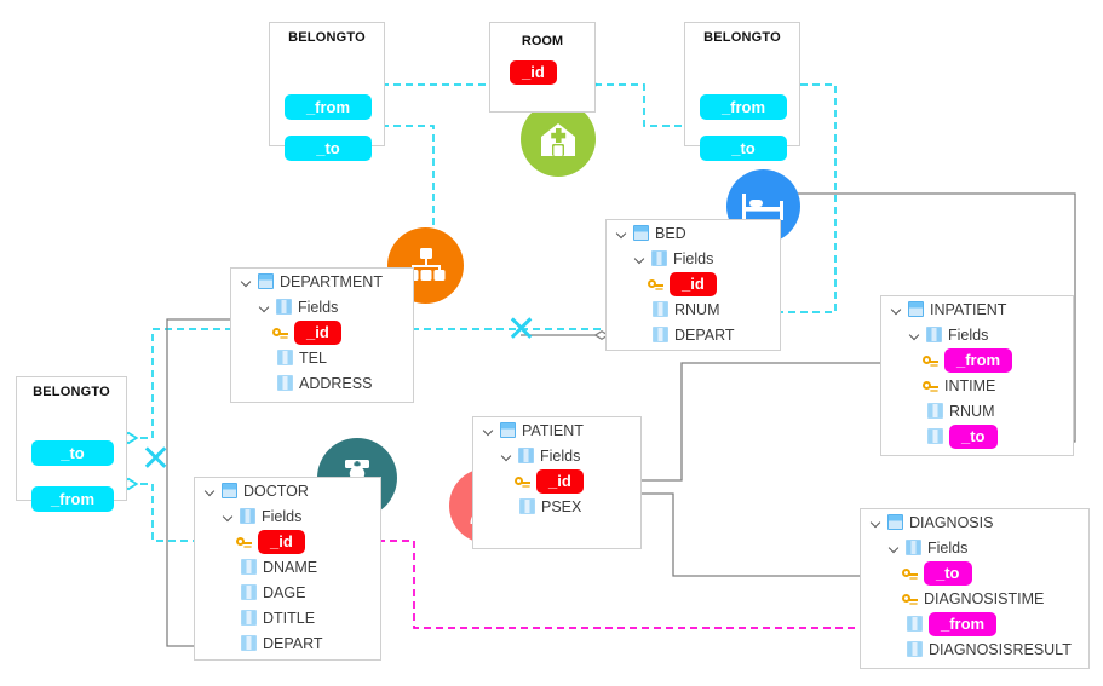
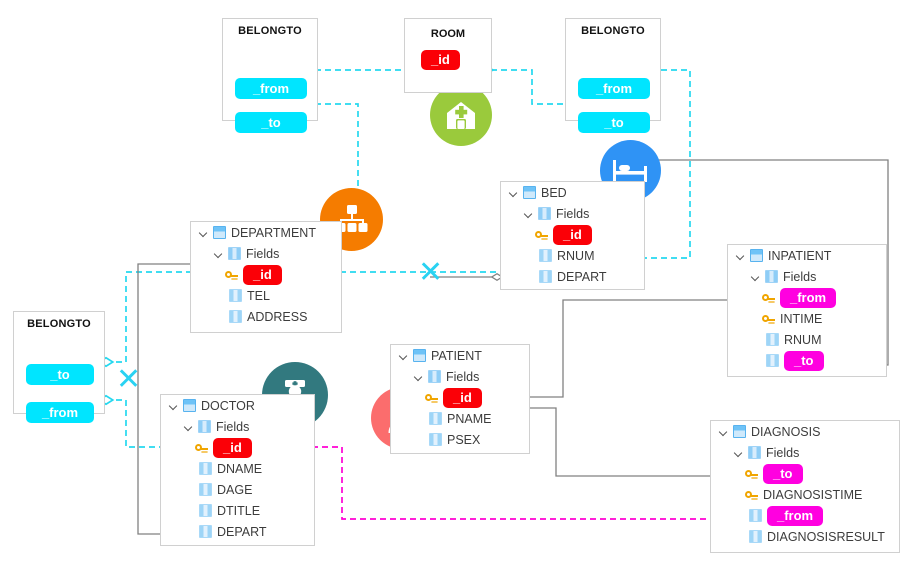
  ✕
  ✕
  BELONGTO
  _from
  _to
  BELONGTO
  _from
  _to
  BELONGTO
  _to
  _from
  ROOM
  _id
  DEPARTMENT
  Fields
  _id
  TEL
  ADDRESS
  BED
  Fields
  _id
  RNUM
  DEPART
  INPATIENT
  Fields
  _from
  INTIME
  RNUM
  _to
  PATIENT
  Fields
  _id
+ PNAME
  PSEX
  DOCTOR
  Fields
  _id
  DNAME
  DAGE
  DTITLE
  DEPART
  DIAGNOSIS
  Fields
  _to
  DIAGNOSISTIME
  _from
  DIAGNOSISRESULT
